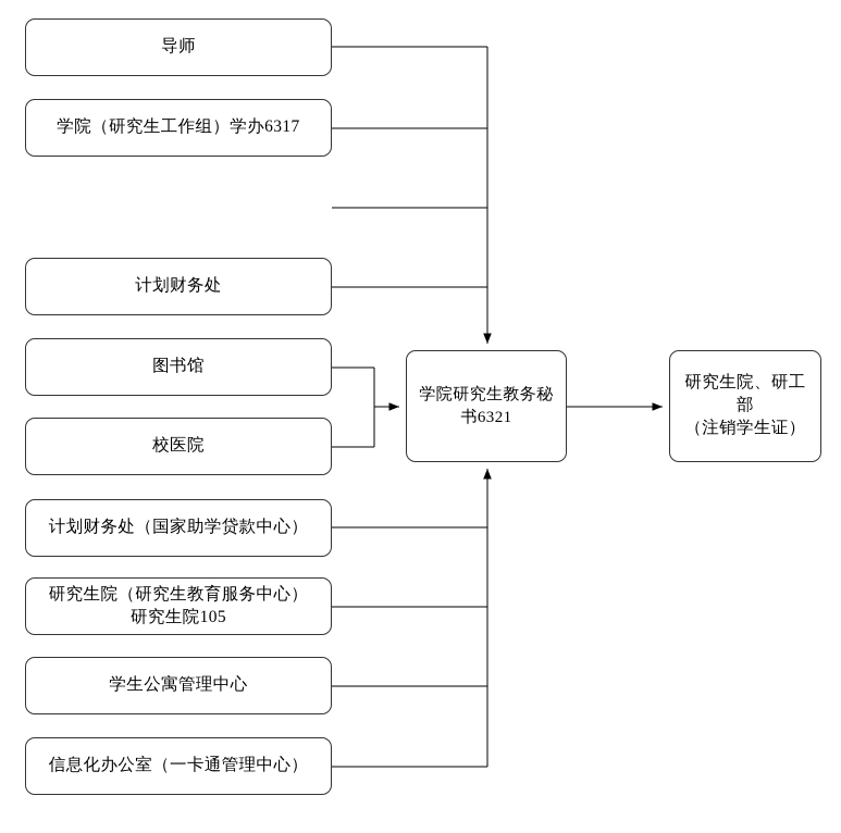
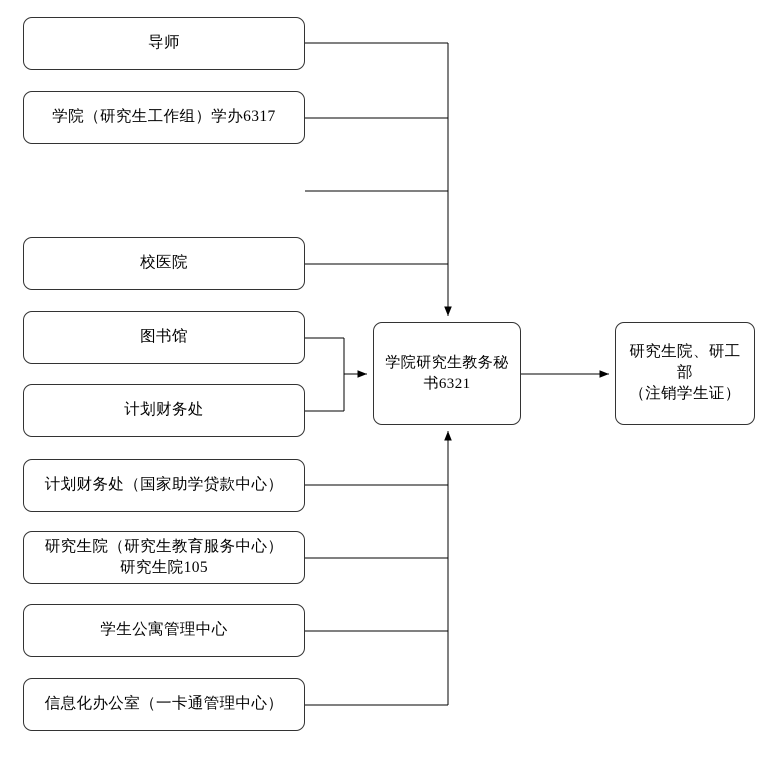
  导师
  学院（研究生工作组）学办6317
- 计划财务处
+ 校医院
  图书馆
- 校医院
+ 计划财务处
  计划财务处（国家助学贷款中心）
  研究生院（研究生教育服务中心）
  研究生院105
  学生公寓管理中心
  信息化办公室（一卡通管理中心）
  学院研究生教务秘书6321
  研究生院、研工部
  （注销学生证）
